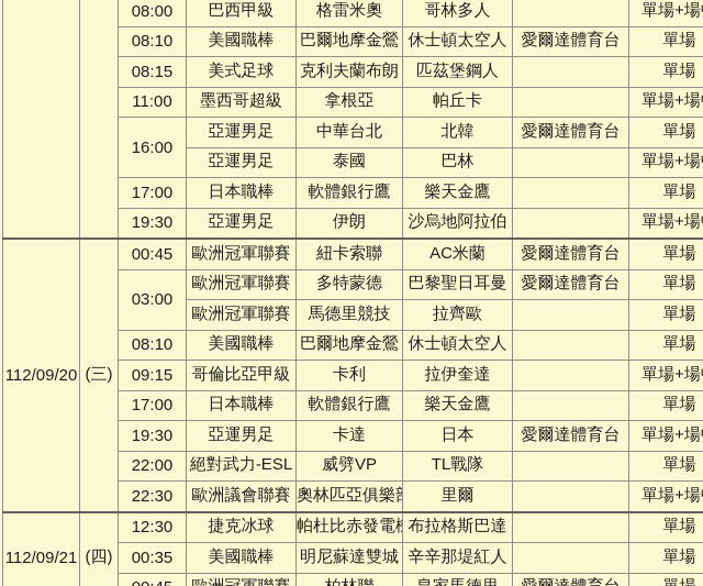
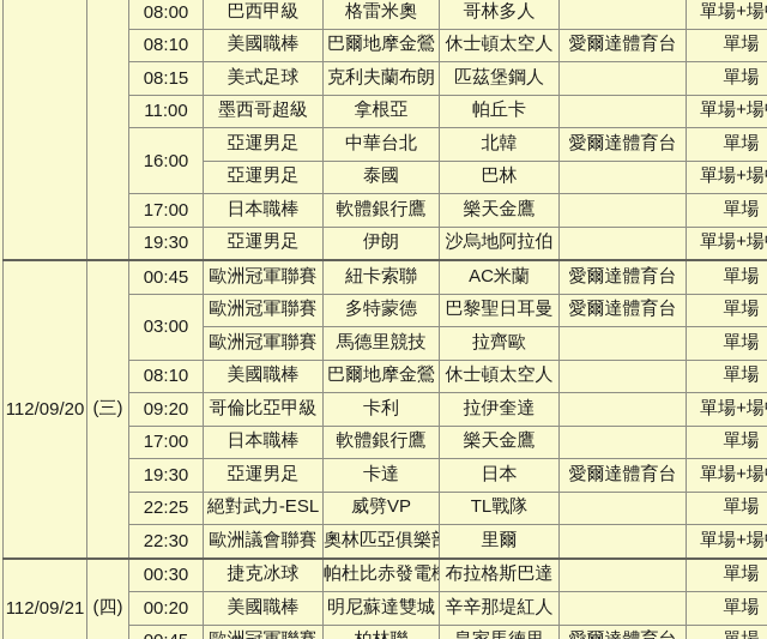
  		08:00	巴西甲級	格雷米奧	哥林多人		單場+場
  08:10	美國職棒	巴爾地摩金鶯	休士頓太空人	愛爾達體育台	單場
  08:15	美式足球	克利夫蘭布朗	匹茲堡鋼人		單場
  11:00	墨西哥超級	拿根亞	帕丘卡		單場+場
  16:00	亞運男足	中華台北	北韓	愛爾達體育台	單場
  亞運男足	泰國	巴林		單場+場
  17:00	日本職棒	軟體銀行鷹	樂天金鷹		單場
  19:30	亞運男足	伊朗	沙烏地阿拉伯		單場+場
  112/09/20	(三)	00:45	歐洲冠軍聯賽	紐卡索聯	AC米蘭	愛爾達體育台	單場
  03:00	歐洲冠軍聯賽	多特蒙德	巴黎聖日耳曼	愛爾達體育台	單場
  歐洲冠軍聯賽	馬德里競技	拉齊歐		單場
  08:10	美國職棒	巴爾地摩金鶯	休士頓太空人		單場
- 09:15	哥倫比亞甲級	卡利	拉伊奎達		單場+場
+ 09:20	哥倫比亞甲級	卡利	拉伊奎達		單場+場
  17:00	日本職棒	軟體銀行鷹	樂天金鷹		單場
  19:30	亞運男足	卡達	日本	愛爾達體育台	單場+場
- 22:00	絕對武力-ESL	威劈VP	TL戰隊		單場
+ 22:25	絕對武力-ESL	威劈VP	TL戰隊		單場
  22:30	歐洲議會聯賽	奧林匹亞俱樂	里爾		單場+場
- 112/09/21	(四)	12:30	捷克冰球	帕杜比赤發電	布拉格斯巴達		單場
+ 112/09/21	(四)	00:30	捷克冰球	帕杜比赤發電	布拉格斯巴達		單場
- 00:35	美國職棒	明尼蘇達雙城	辛辛那堤紅人		單場
+ 00:20	美國職棒	明尼蘇達雙城	辛辛那堤紅人		單場
